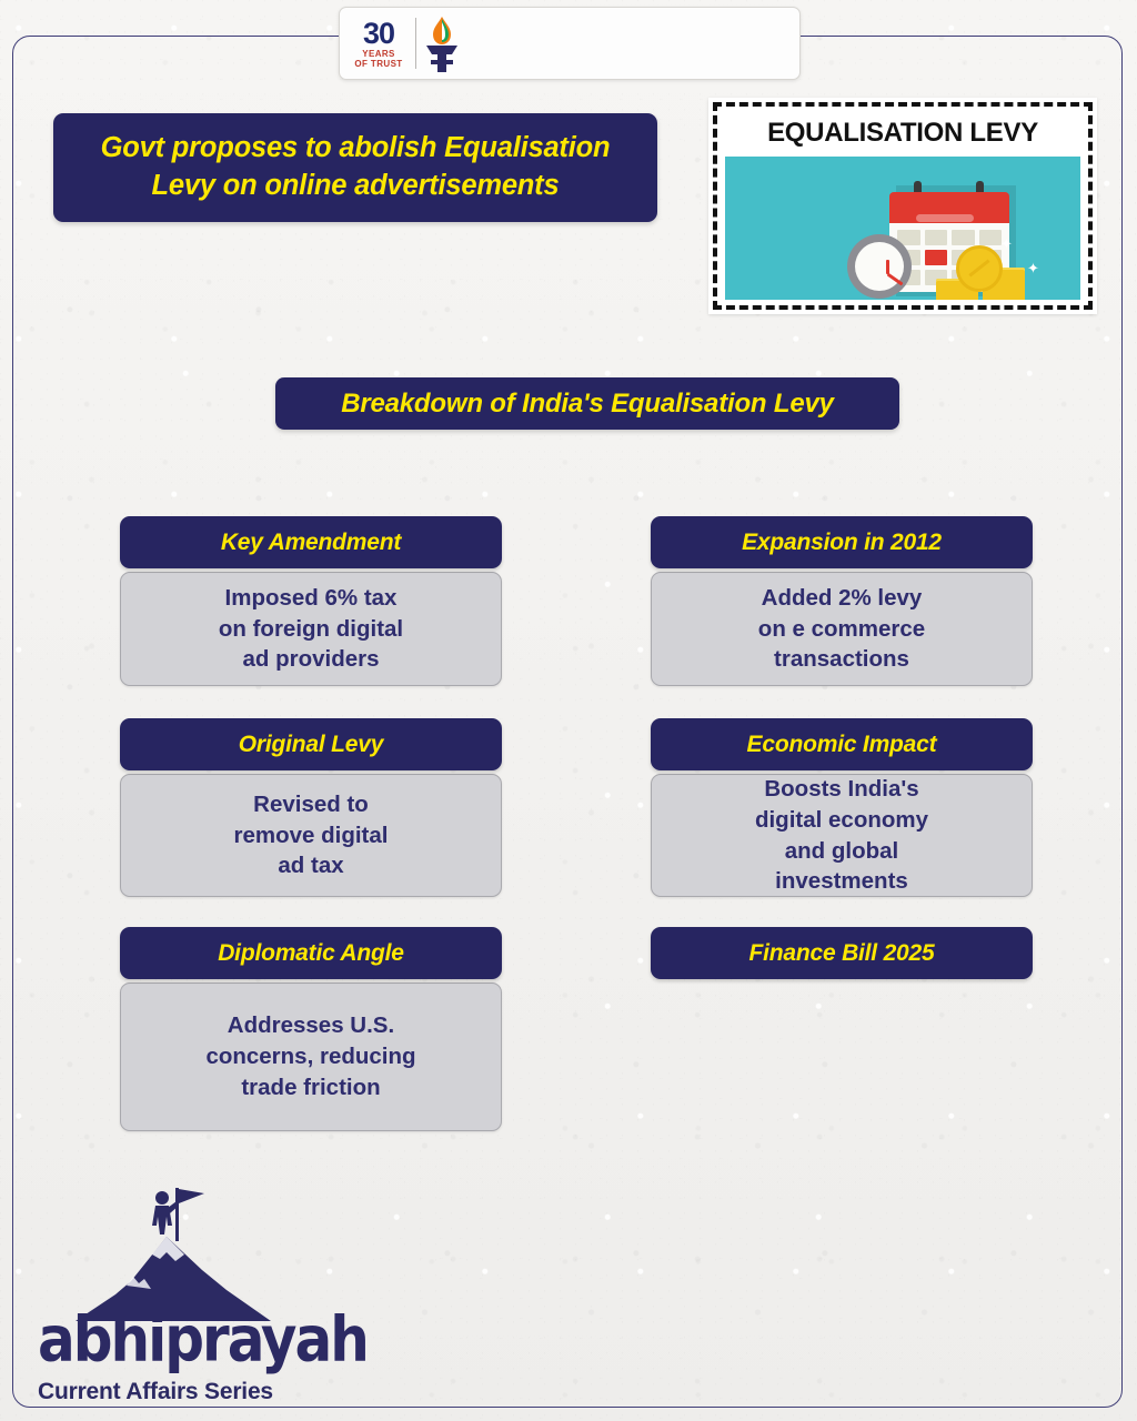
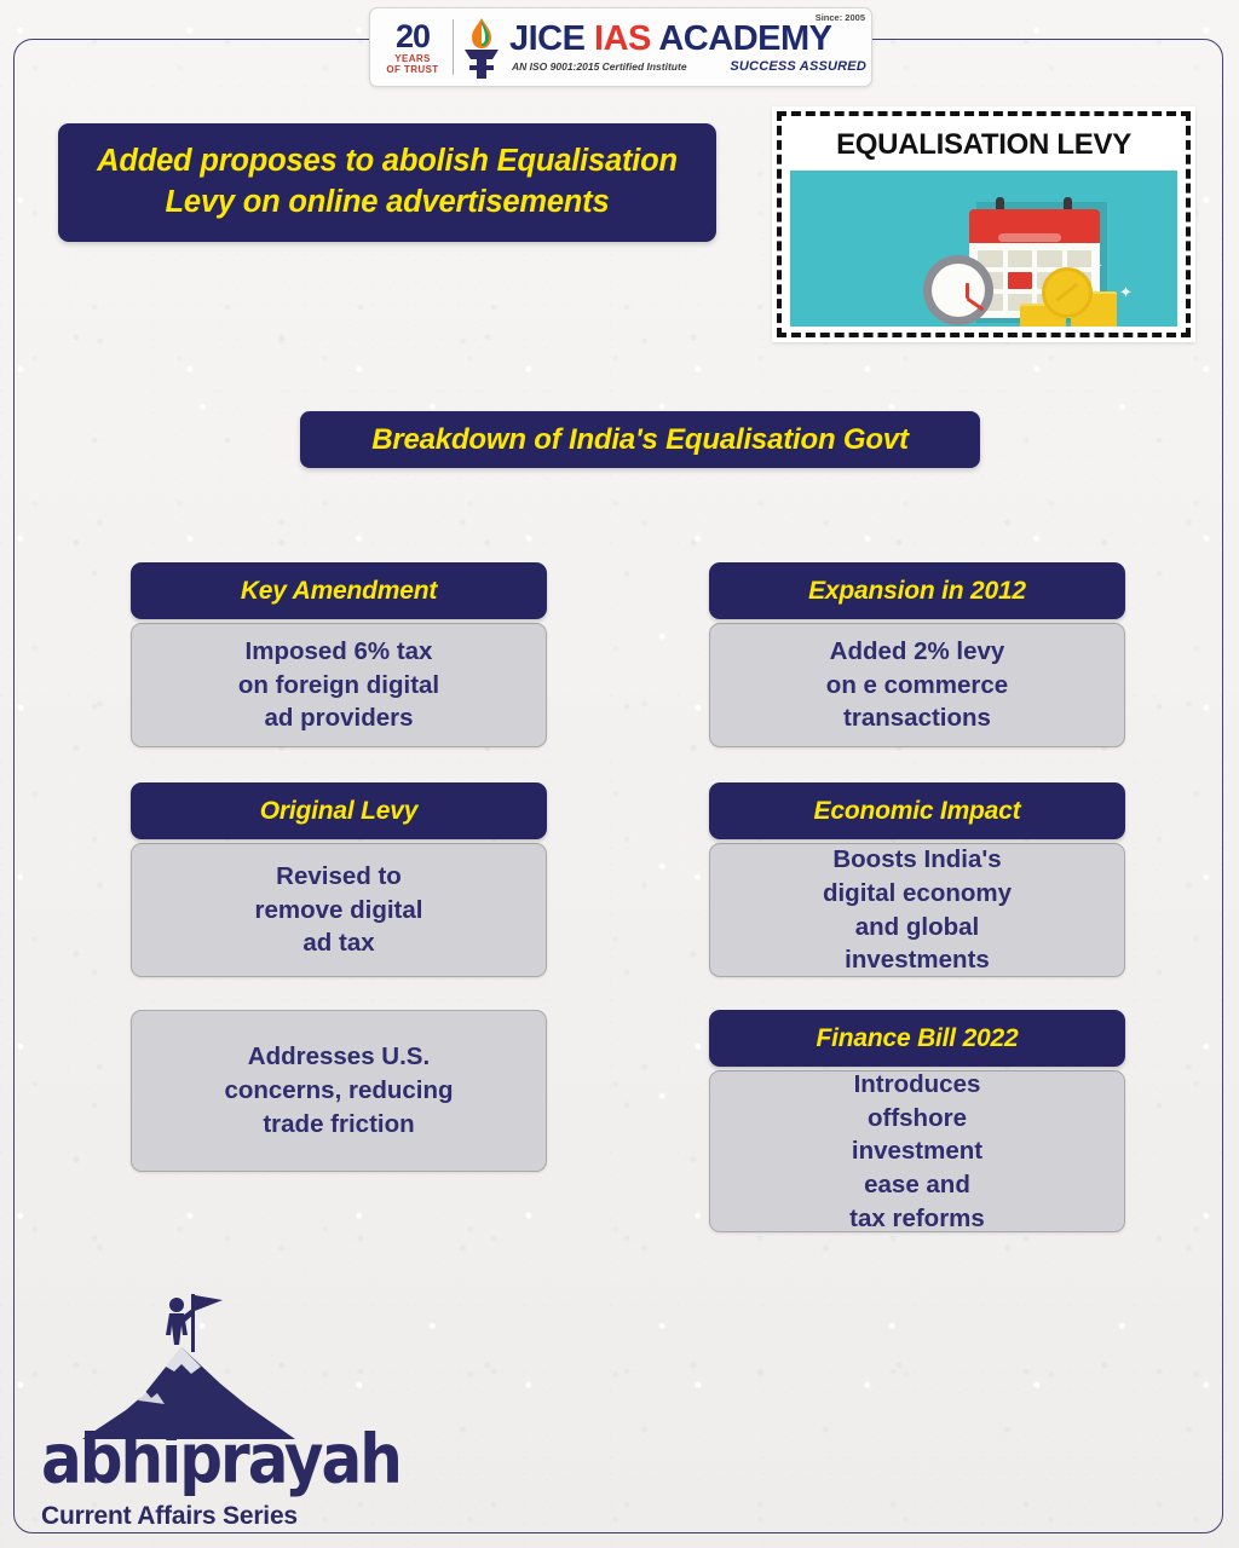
- 30
+ 20
  YEARS
  OF TRUST
+ Since: 2005
+ JICE IAS ACADEMY
+ AN ISO 9001:2015 Certified Institute
+ SUCCESS ASSURED
- Govt proposes to abolish Equalisation Levy on online advertisements
+ Added proposes to abolish Equalisation Levy on online advertisements
  EQUALISATION LEVY
  ✦
  ✦
- Breakdown of India's Equalisation Levy
+ Breakdown of India's Equalisation Govt
  Key Amendment
  Imposed 6% tax
  on foreign digital
  ad providers
  Original Levy
  Revised to
  remove digital
  ad tax
- Diplomatic Angle
  Addresses U.S.
  concerns, reducing
  trade friction
  Expansion in 2012
  Added 2% levy
  on e commerce
  transactions
  Economic Impact
  Boosts India's
  digital economy
  and global
  investments
- Finance Bill 2025
+ Finance Bill 2022
+ Introduces
+ offshore
+ investment
+ ease and
+ tax reforms
  abhiprayah
  Current Affairs Series
